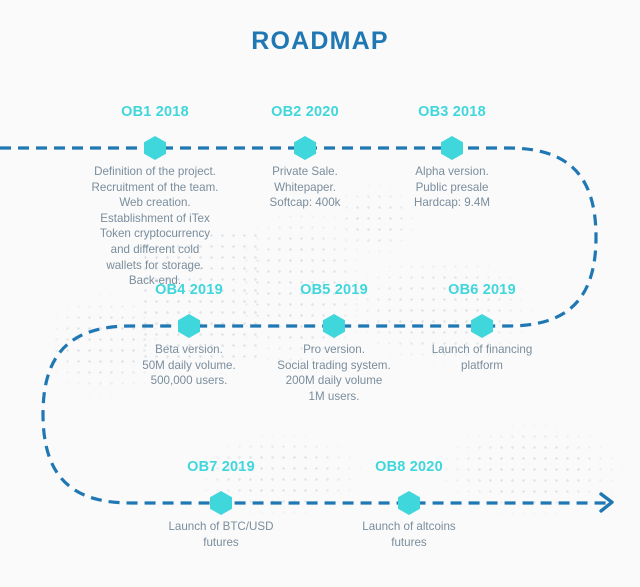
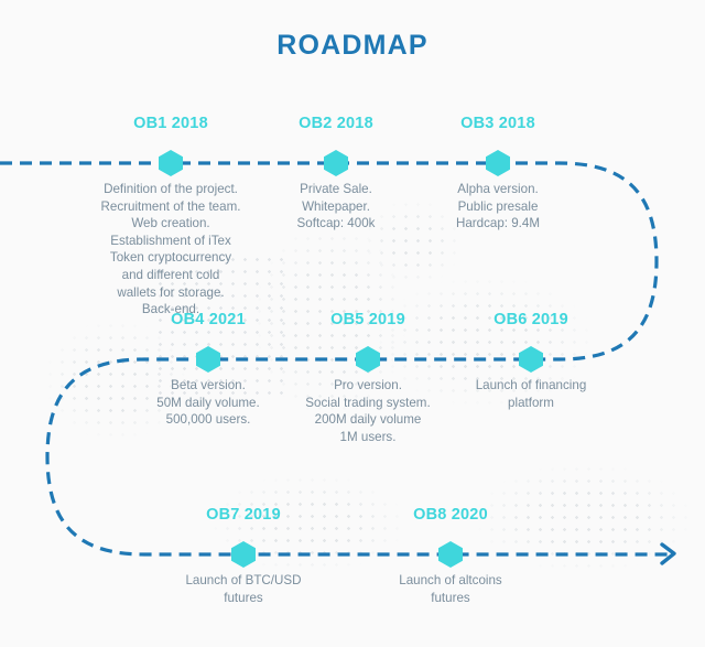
  ROADMAP
  OB1 2018
  Definition of the project.
  Recruitment of the team.
  Web creation.
  Establishment of iTex
  Token cryptocurrency
  and different cold
  wallets for storage.
  Back-end.
- OB2 2020
+ OB2 2018
  Private Sale.
  Whitepaper.
  Softcap: 400k
  OB3 2018
  Alpha version.
  Public presale
  Hardcap: 9.4M
- OB4 2019
+ OB4 2021
  Beta version.
  50M daily volume.
  500,000 users.
  OB5 2019
  Pro version.
  Social trading system.
  200M daily volume
  1M users.
  OB6 2019
  Launch of financing
  platform
  OB7 2019
  Launch of BTC/USD
  futures
  OB8 2020
  Launch of altcoins
  futures
